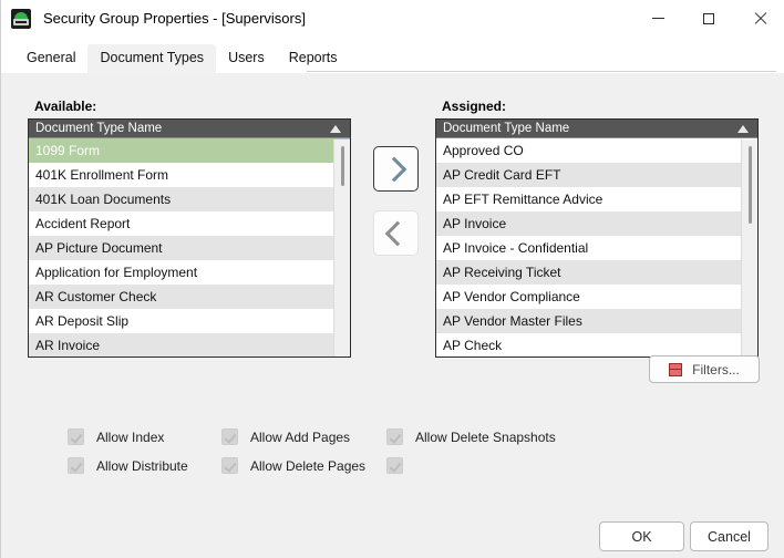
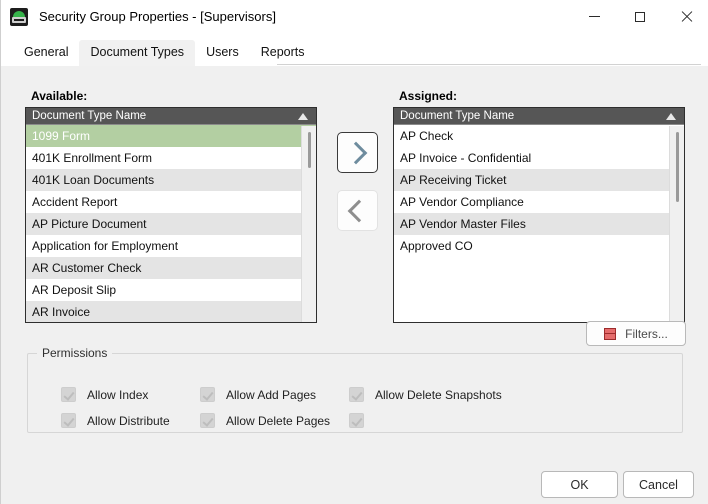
  Security Group Properties - [Supervisors]
  General
  Document Types
  Users
  Reports
  Available:
  Document Type Name
  1099 Form
  401K Enrollment Form
  401K Loan Documents
  Accident Report
  AP Picture Document
  Application for Employment
  AR Customer Check
  AR Deposit Slip
  AR Invoice
  Assigned:
  Document Type Name
- Approved CO
+ AP Check
- AP Credit Card EFT
- AP EFT Remittance Advice
- AP Invoice
  AP Invoice - Confidential
  AP Receiving Ticket
  AP Vendor Compliance
  AP Vendor Master Files
- AP Check
+ Approved CO
  Filters...
+ Permissions
  Allow Index
  Allow Distribute
  Allow Add Pages
  Allow Delete Pages
  Allow Delete Snapshots
  OK
  Cancel
